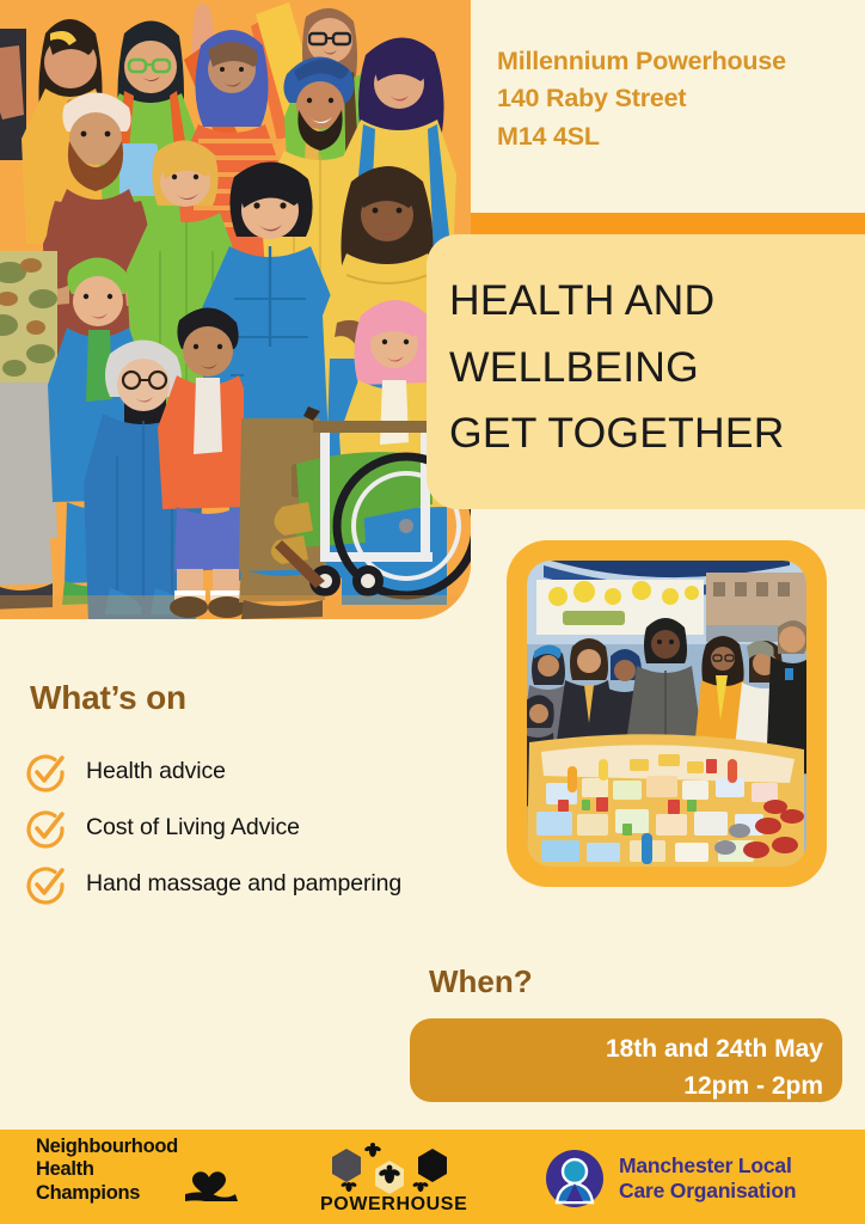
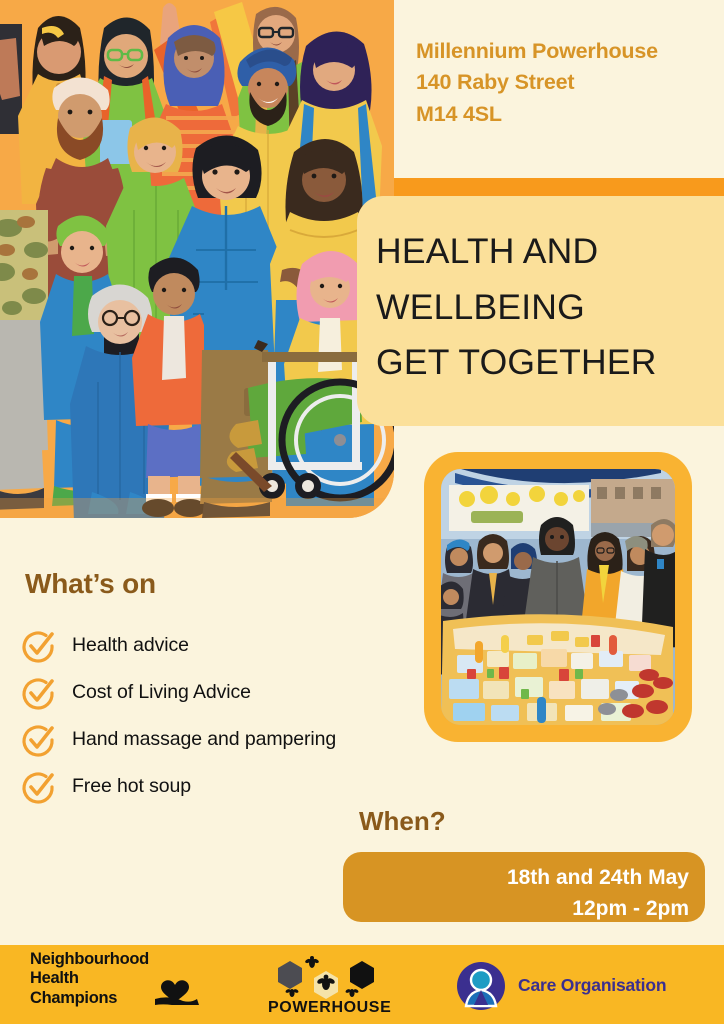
  Millennium Powerhouse
  140 Raby Street
  M14 4SL
  HEALTH AND
  WELLBEING
  GET TOGETHER
  What’s on
  Health advice
  Cost of Living Advice
  Hand massage and pampering
+ Free hot soup
  When?
  18th and 24th May
  12pm - 2pm
  Neighbourhood
  Health
  Champions
  POWERHOUSE
- Manchester Local
  Care Organisation
